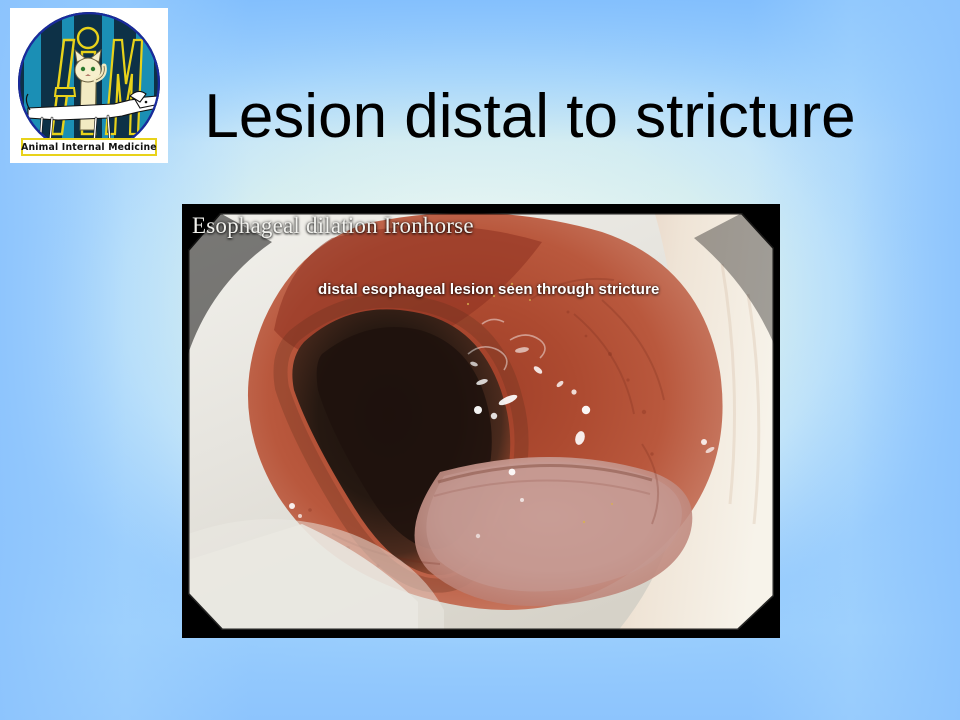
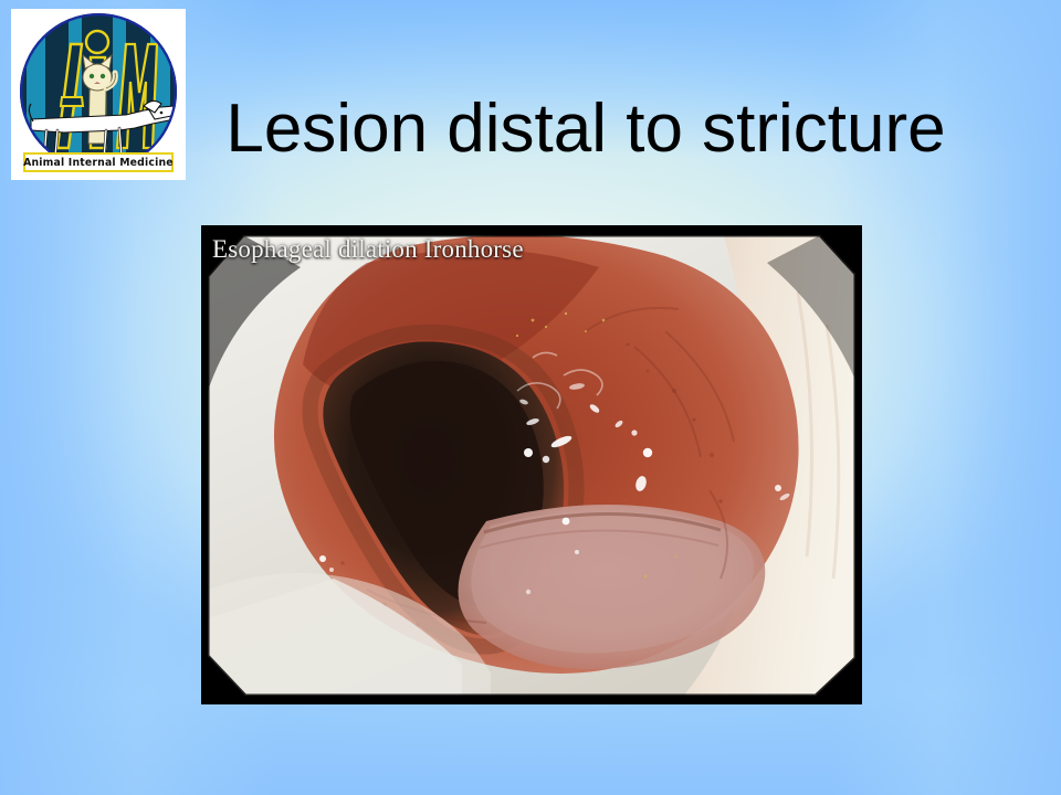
  Animal Internal Medicine
  Lesion distal to stricture
  Esophageal dilation Ironhorse
- distal esophageal lesion seen through stricture
